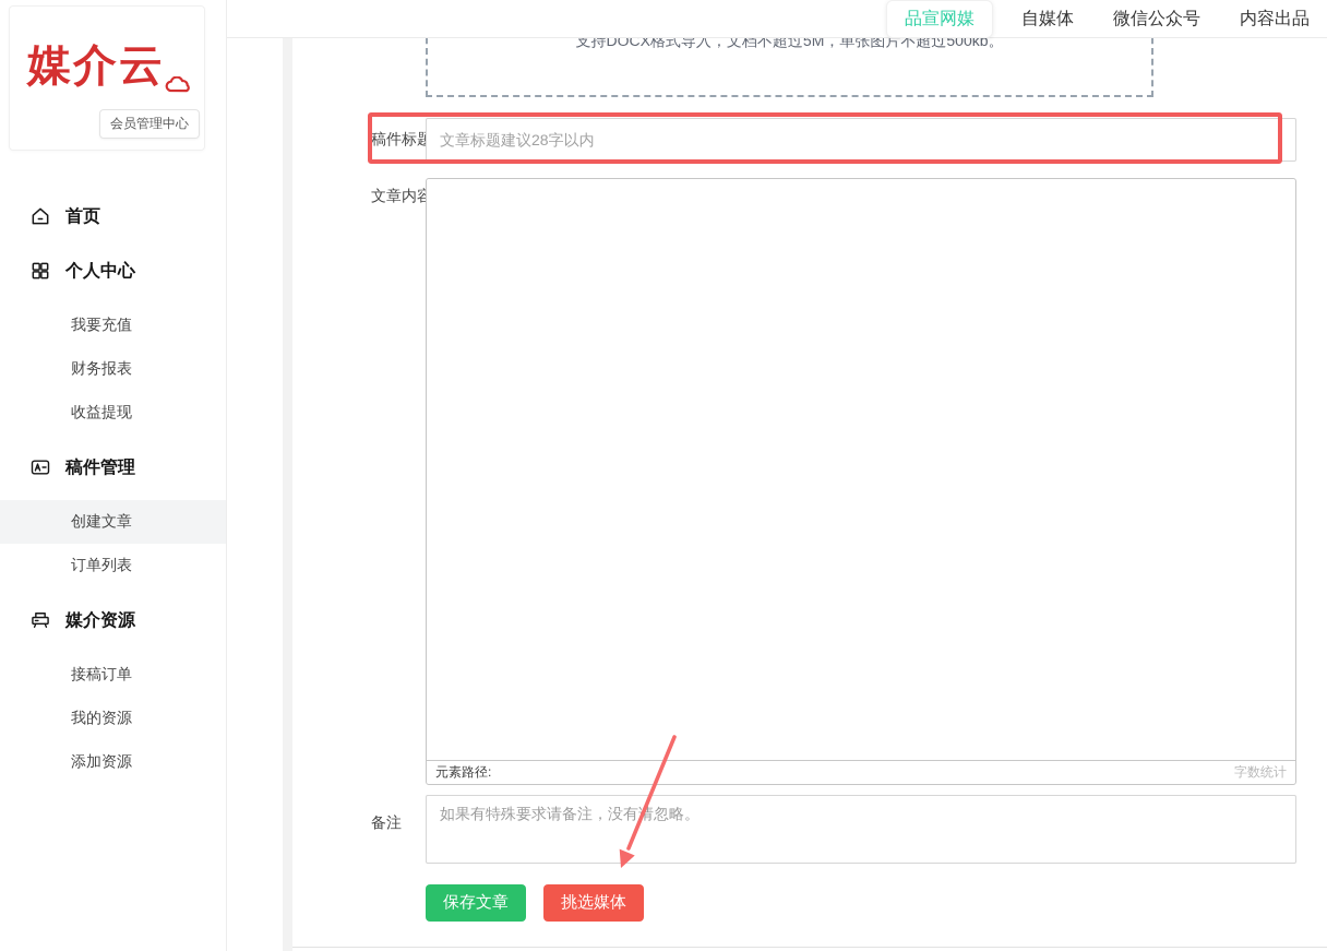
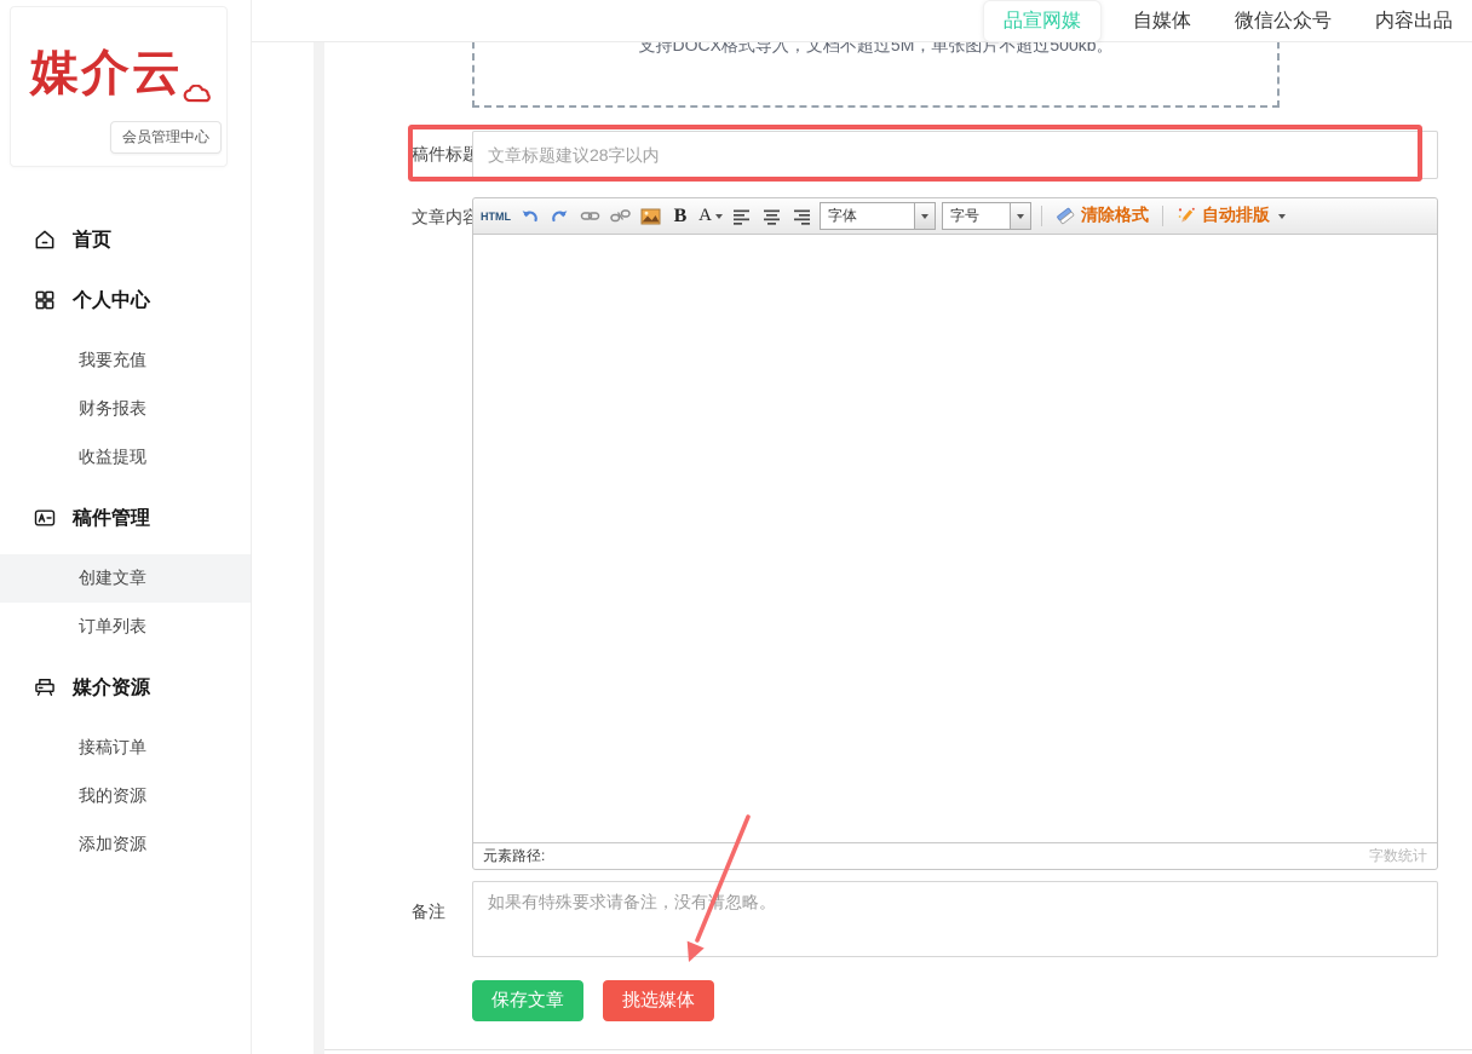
  媒介云
  会员管理中心
  首页
  个人中心
  我要充值
  财务报表
  收益提现
  稿件管理
  创建文章
  订单列表
  媒介资源
  接稿订单
  我的资源
  添加资源
  品宣网媒
  自媒体
  微信公众号
  内容出品
  支持DOCX格式导入，文档不超过5M，单张图片不超过500kb。
  稿件标题
  文章标题建议28字以内
  文章内容
+ HTML
+ B
+ A
+ 字体
+ 字号
+ 清除格式
+ 自动排版
  元素路径:
  字数统计
  备注
  如果有特殊要求请备注，没有请忽略。
  保存文章
  挑选媒体
